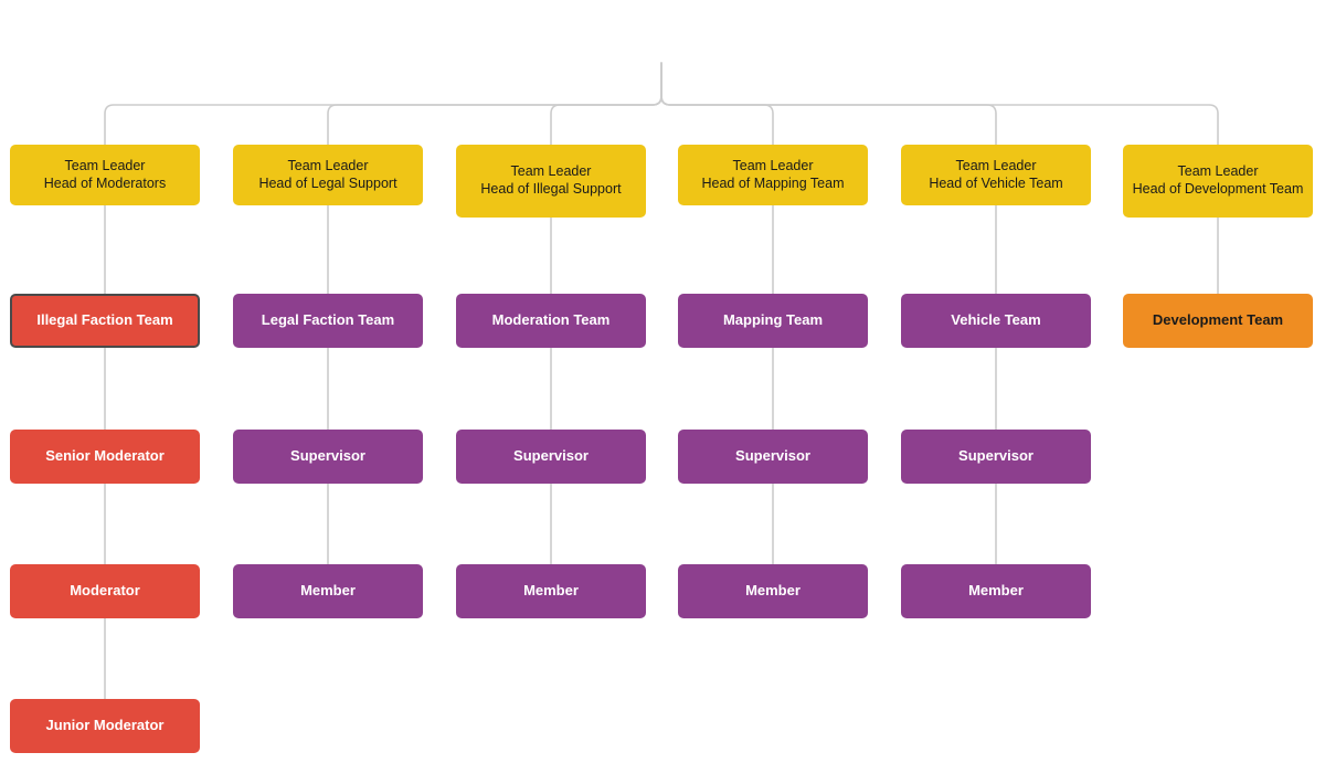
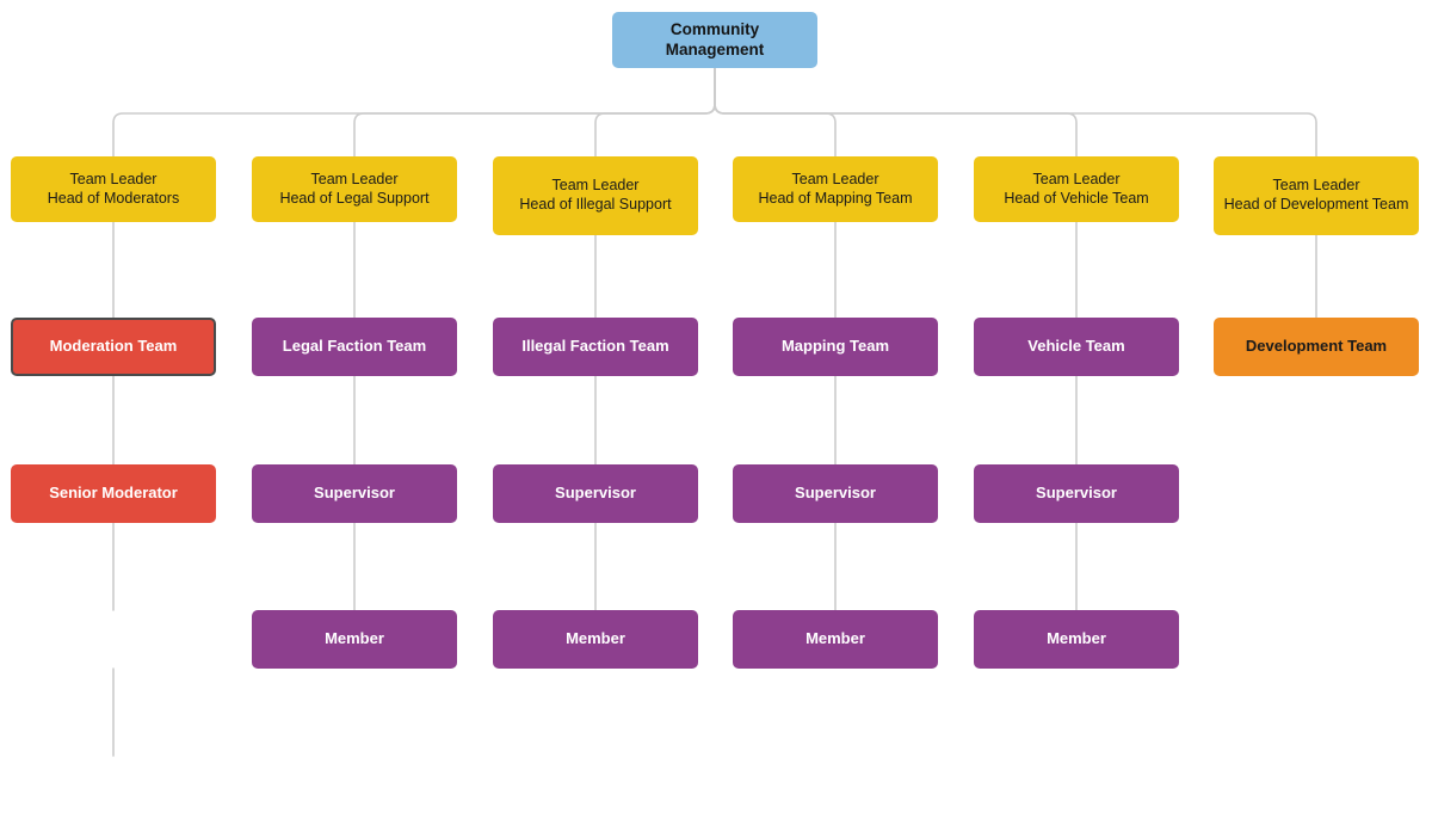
+ Community Management
  Team Leader
  Head of Moderators
- Illegal Faction Team
+ Moderation Team
  Senior Moderator
- Moderator
- Junior Moderator
  Team Leader
  Head of Legal Support
  Legal Faction Team
  Supervisor
  Member
  Team Leader
  Head of Illegal Support
- Moderation Team
+ Illegal Faction Team
  Supervisor
  Member
  Team Leader
  Head of Mapping Team
  Mapping Team
  Supervisor
  Member
  Team Leader
  Head of Vehicle Team
  Vehicle Team
  Supervisor
  Member
  Team Leader
  Head of Development Team
  Development Team
